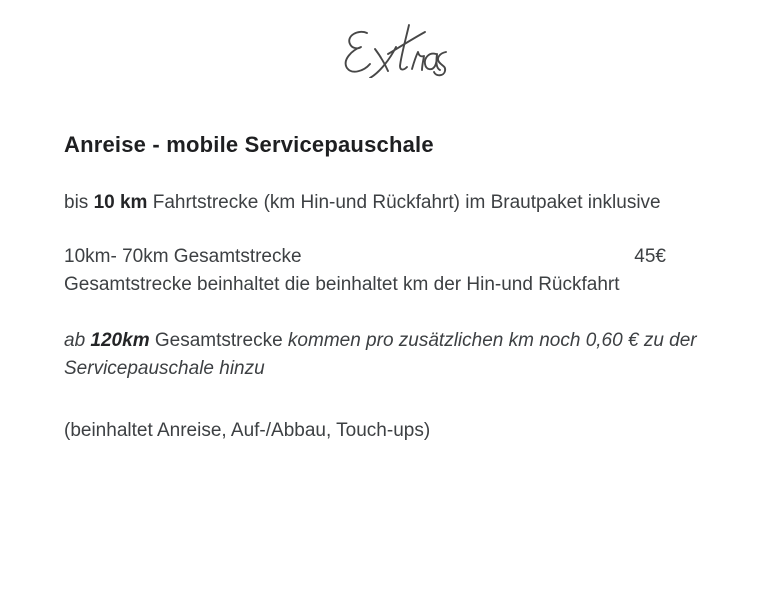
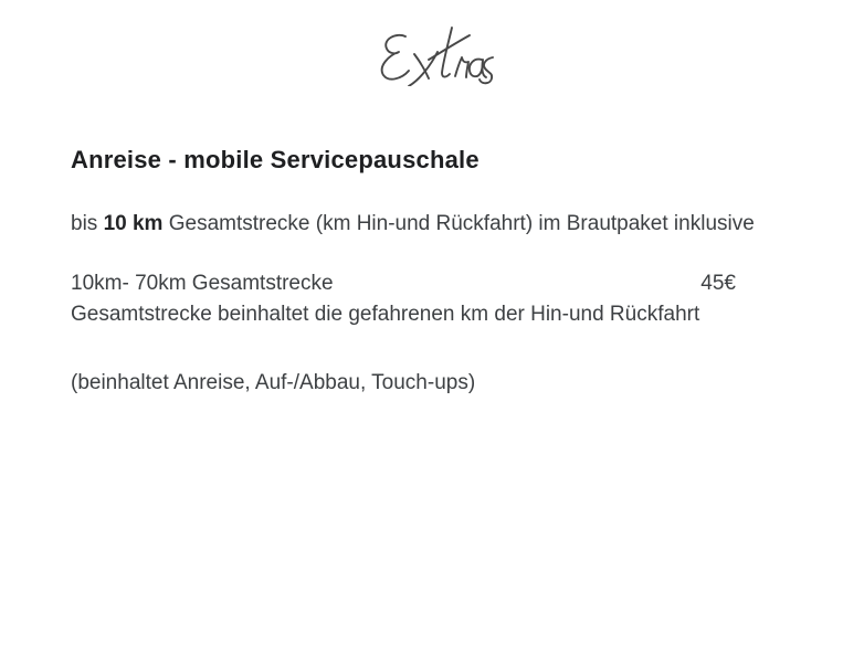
  Anreise - mobile Servicepauschale
- bis 10 km Fahrtstrecke (km Hin-und Rückfahrt) im Brautpaket inklusive
+ bis 10 km Gesamtstrecke (km Hin-und Rückfahrt) im Brautpaket inklusive
  10km- 70km Gesamtstrecke
  45€
- Gesamtstrecke beinhaltet die beinhaltet km der Hin-und Rückfahrt
+ Gesamtstrecke beinhaltet die gefahrenen km der Hin-und Rückfahrt
- ab 120km Gesamtstrecke kommen pro zusätzlichen km noch 0,60 € zu der
- Servicepauschale hinzu
  (beinhaltet Anreise, Auf-/Abbau, Touch-ups)
